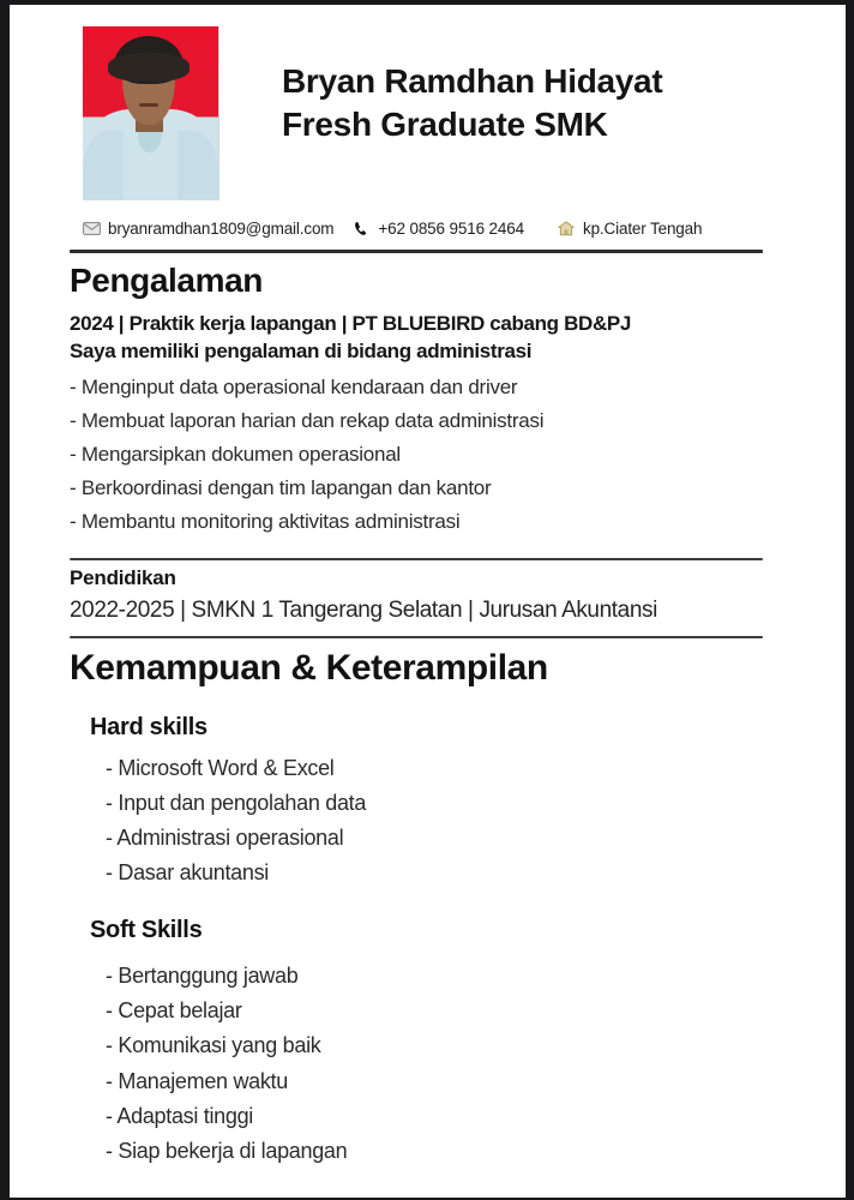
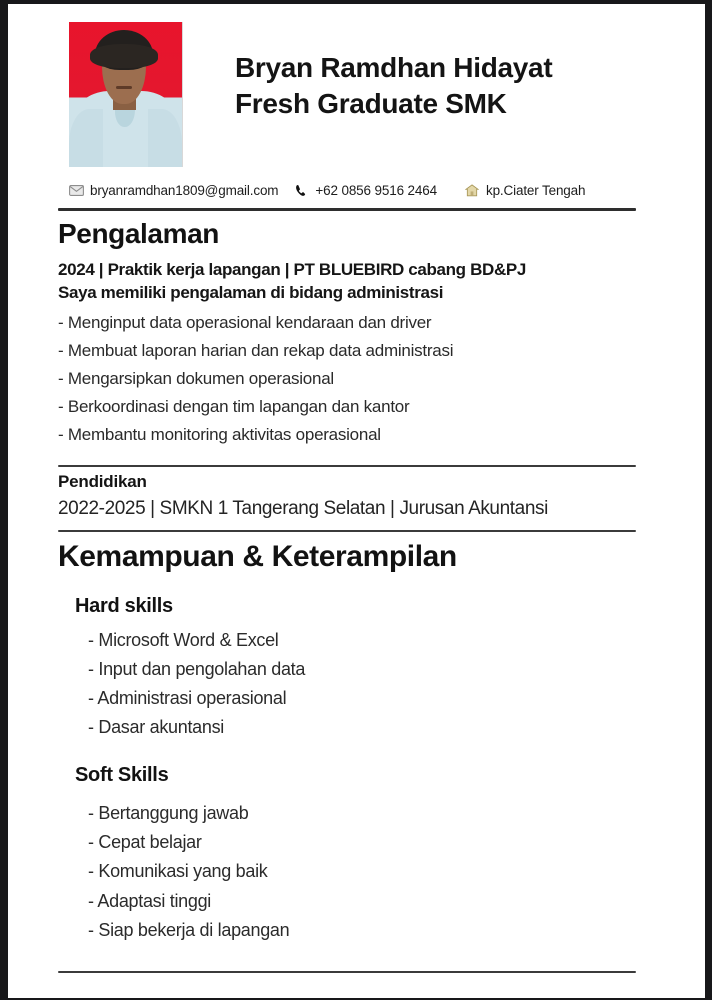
  Bryan Ramdhan Hidayat
  Fresh Graduate SMK
  bryanramdhan1809@gmail.com
  +62 0856 9516 2464
  kp.Ciater Tengah
  Pengalaman
  2024 | Praktik kerja lapangan | PT BLUEBIRD cabang BD&PJ
  Saya memiliki pengalaman di bidang administrasi
  - Menginput data operasional kendaraan dan driver
  - Membuat laporan harian dan rekap data administrasi
  - Mengarsipkan dokumen operasional
  - Berkoordinasi dengan tim lapangan dan kantor
- - Membantu monitoring aktivitas administrasi
+ - Membantu monitoring aktivitas operasional
  Pendidikan
  2022-2025 | SMKN 1 Tangerang Selatan | Jurusan Akuntansi
  Kemampuan & Keterampilan
  Hard skills
  - Microsoft Word & Excel
  - Input dan pengolahan data
  - Administrasi operasional
  - Dasar akuntansi
  Soft Skills
  - Bertanggung jawab
  - Cepat belajar
  - Komunikasi yang baik
- - Manajemen waktu
  - Adaptasi tinggi
  - Siap bekerja di lapangan
